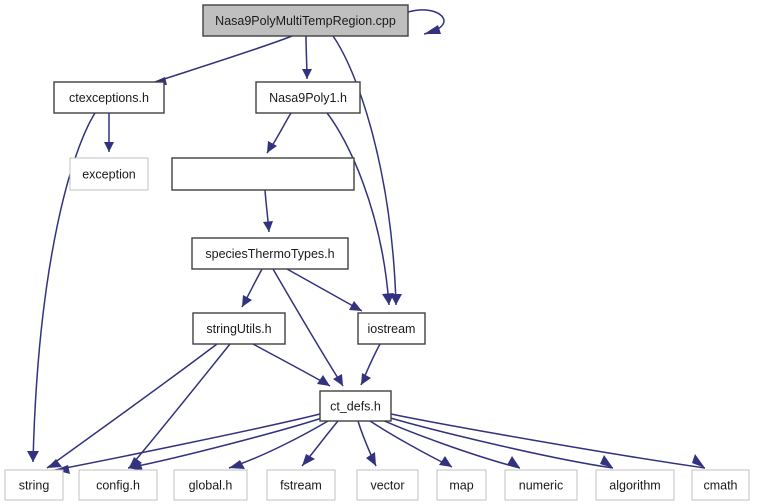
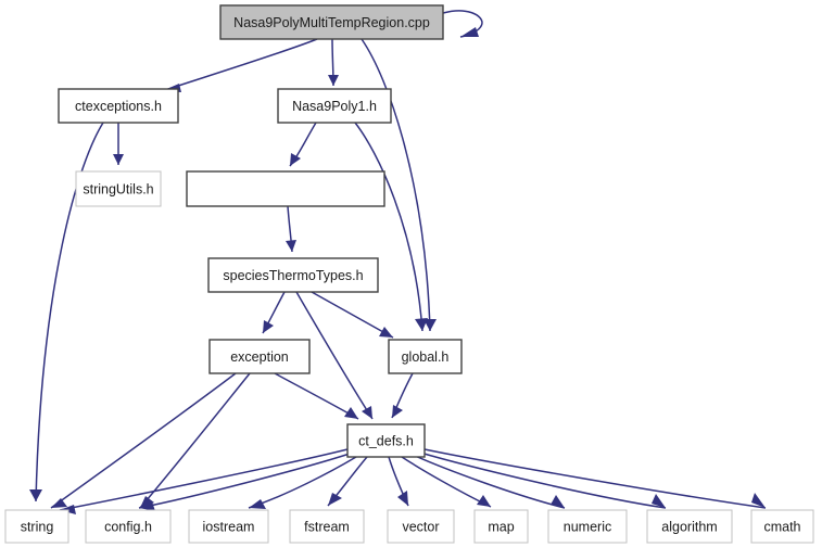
  Nasa9PolyMultiTempRegion.cpp
  ctexceptions.h
  Nasa9Poly1.h
- exception
+ stringUtils.h
  speciesThermoTypes.h
- stringUtils.h
+ exception
- iostream
+ global.h
  ct_defs.h
  string
  config.h
- global.h
+ iostream
  fstream
  vector
  map
  numeric
  algorithm
  cmath
